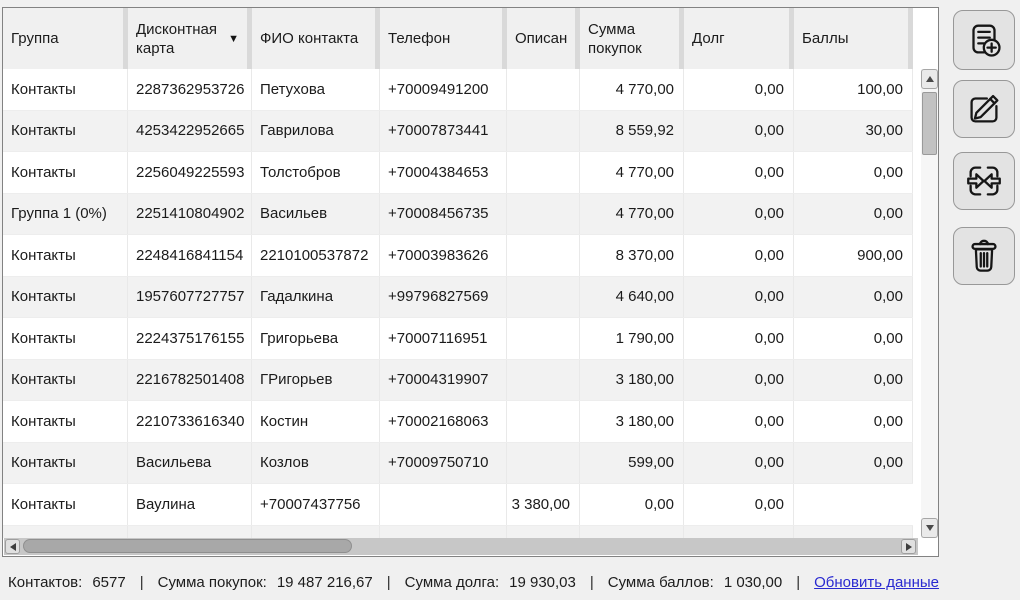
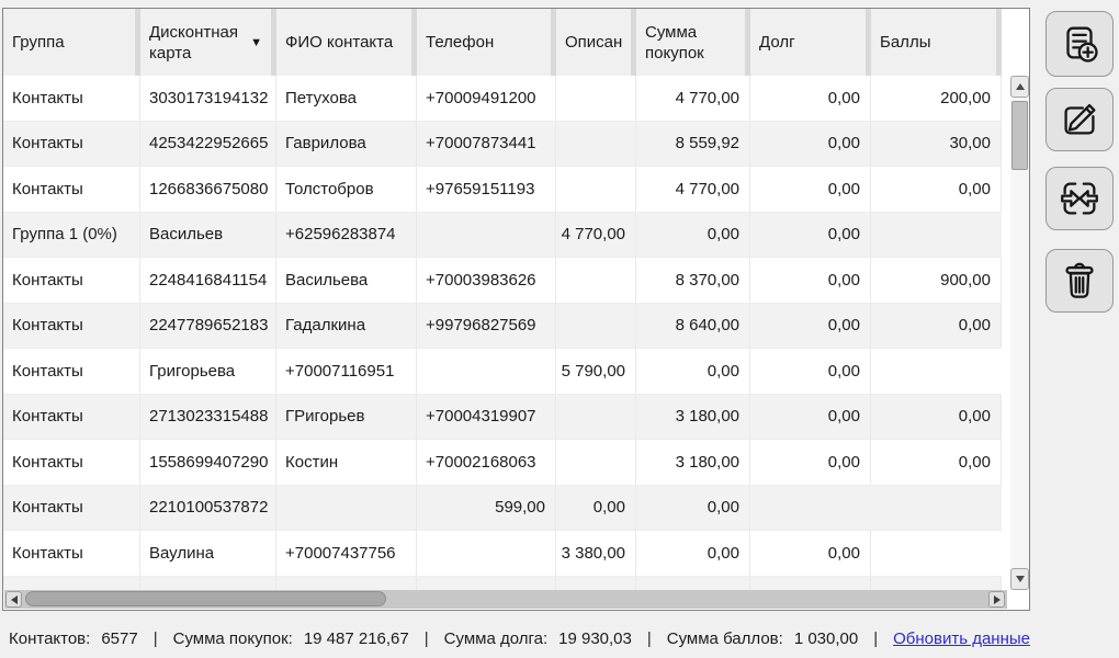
  Группа
  Дисконтная карта
  ▼
  ФИО контакта
  Телефон
  Описан
  Сумма покупок
  Долг
  Баллы
  Контакты
- 2287362953726
+ 3030173194132
  Петухова
  +70009491200
  4 770,00
  0,00
- 100,00
+ 200,00
  Контакты
  4253422952665
  Гаврилова
  +70007873441
  8 559,92
  0,00
  30,00
  Контакты
- 2256049225593
+ 1266836675080
  Толстобров
- +70004384653
+ +97659151193
  4 770,00
  0,00
  0,00
  Группа 1 (0%)
- 2251410804902
  Васильев
- +70008456735
+ +62596283874
  4 770,00
  0,00
  0,00
  Контакты
  2248416841154
- 2210100537872
+ Васильева
  +70003983626
  8 370,00
  0,00
  900,00
  Контакты
- 1957607727757
+ 2247789652183
  Гадалкина
  +99796827569
- 4 640,00
+ 8 640,00
  0,00
  0,00
  Контакты
- 2224375176155
  Григорьева
  +70007116951
- 1 790,00
+ 5 790,00
  0,00
  0,00
  Контакты
- 2216782501408
+ 2713023315488
  ГРигорьев
  +70004319907
  3 180,00
  0,00
  0,00
  Контакты
- 2210733616340
+ 1558699407290
  Костин
  +70002168063
  3 180,00
  0,00
  0,00
  Контакты
- Васильева
+ 2210100537872
- Козлов
- +70009750710
  599,00
  0,00
  0,00
  Контакты
  Ваулина
  +70007437756
  3 380,00
  0,00
  0,00
  Контактов:
  6577
  |
  Сумма покупок:
  19 487 216,67
  |
  Сумма долга:
  19 930,03
  |
  Сумма баллов:
  1 030,00
  |
  Обновить данные
